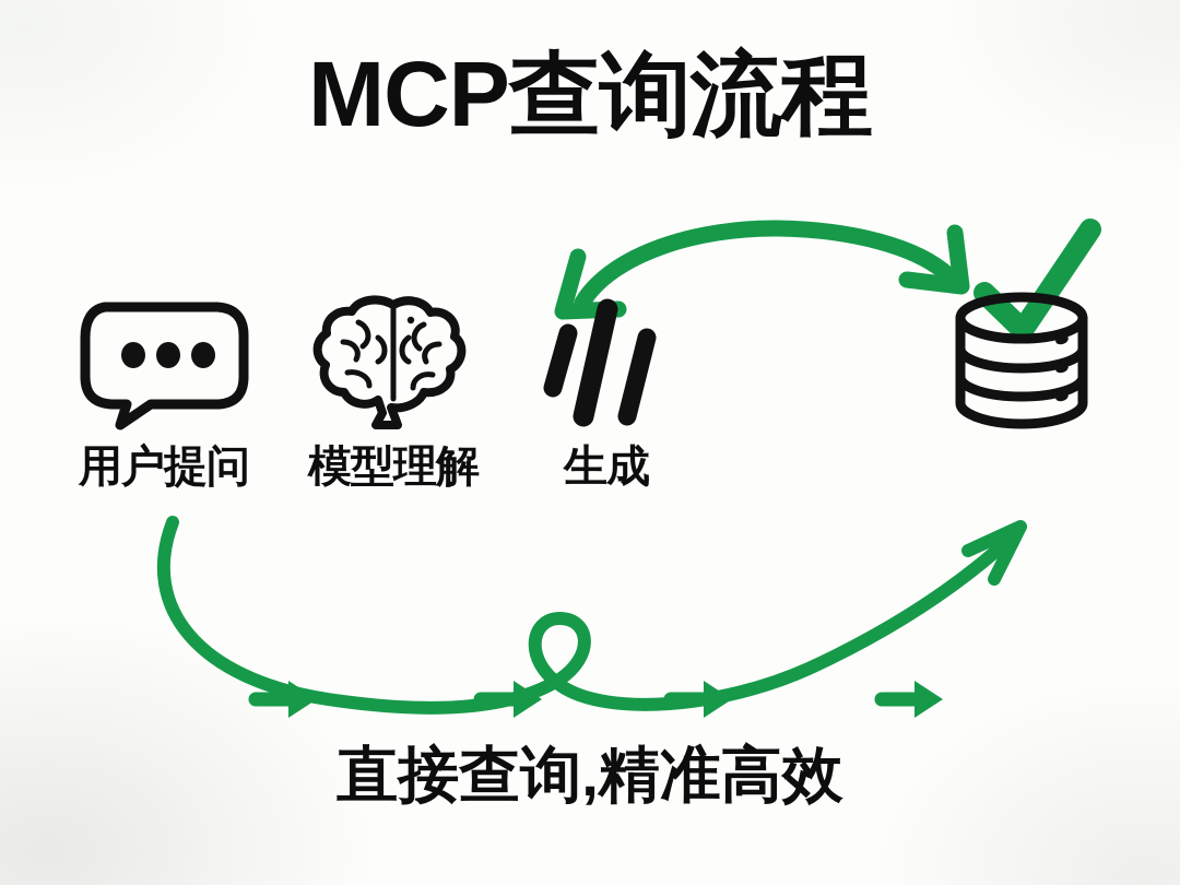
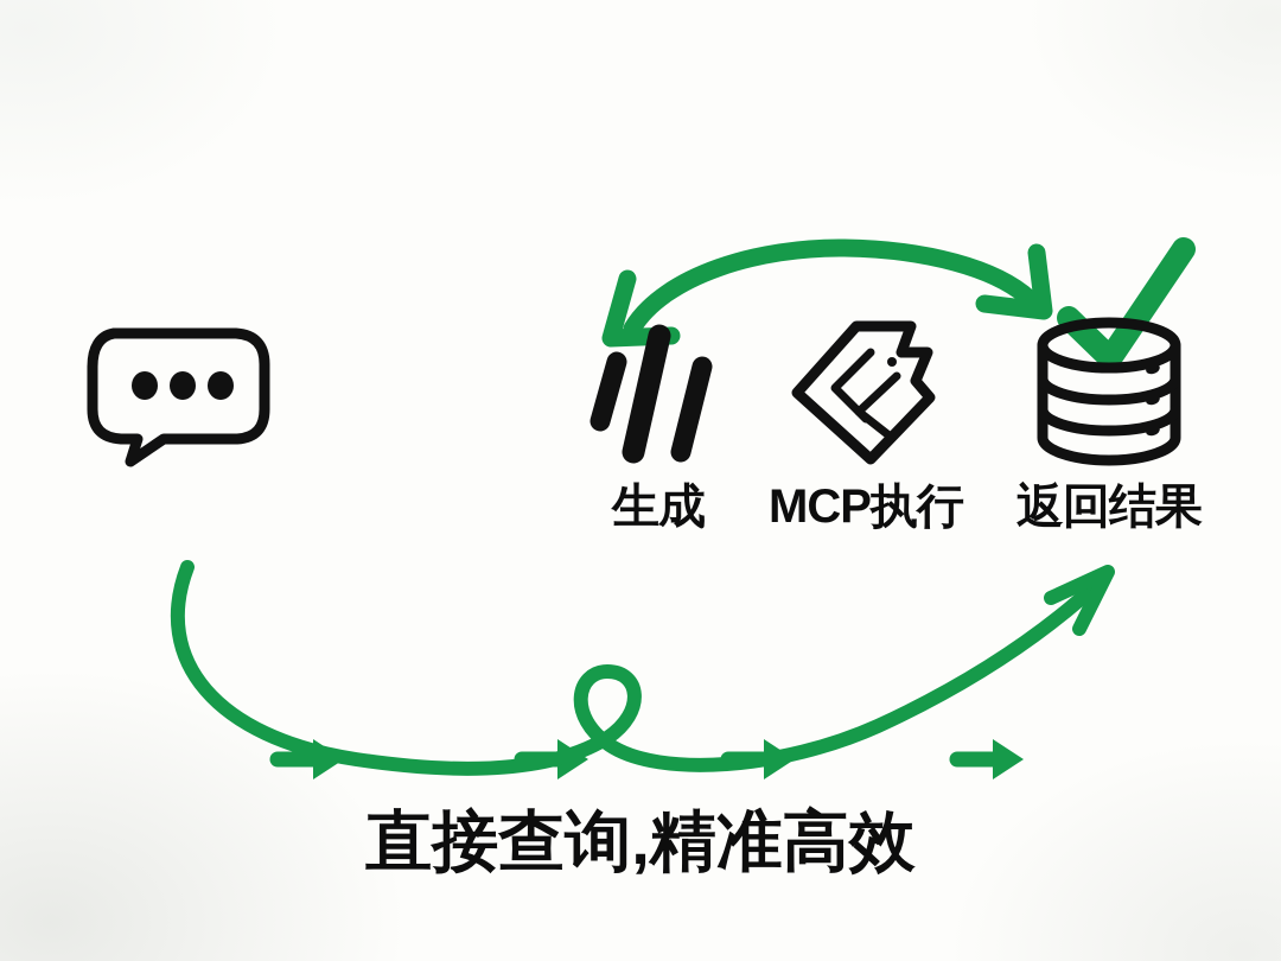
- MCP查询流程
- 用户提问
- 模型理解
  生成
+ MCP执行
+ 返回结果
  直接查询,精准高效
